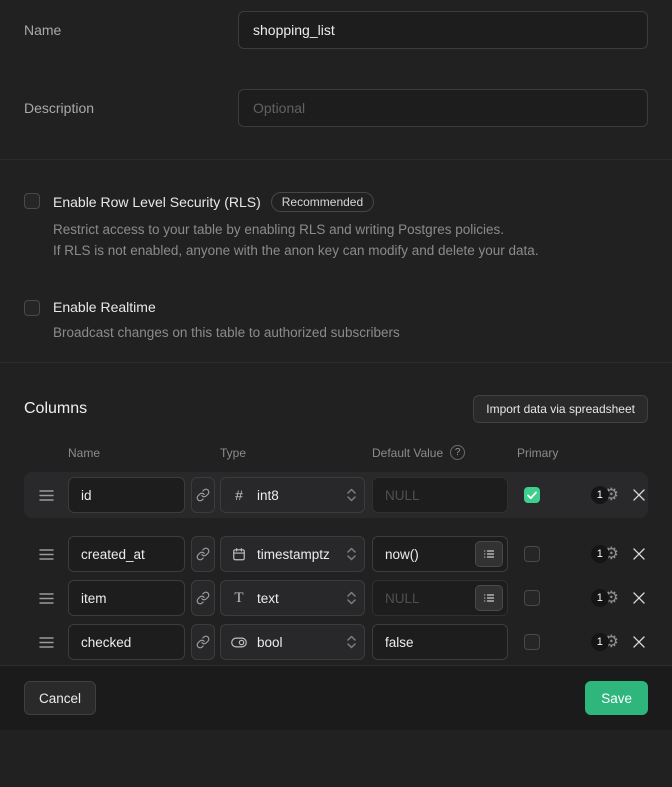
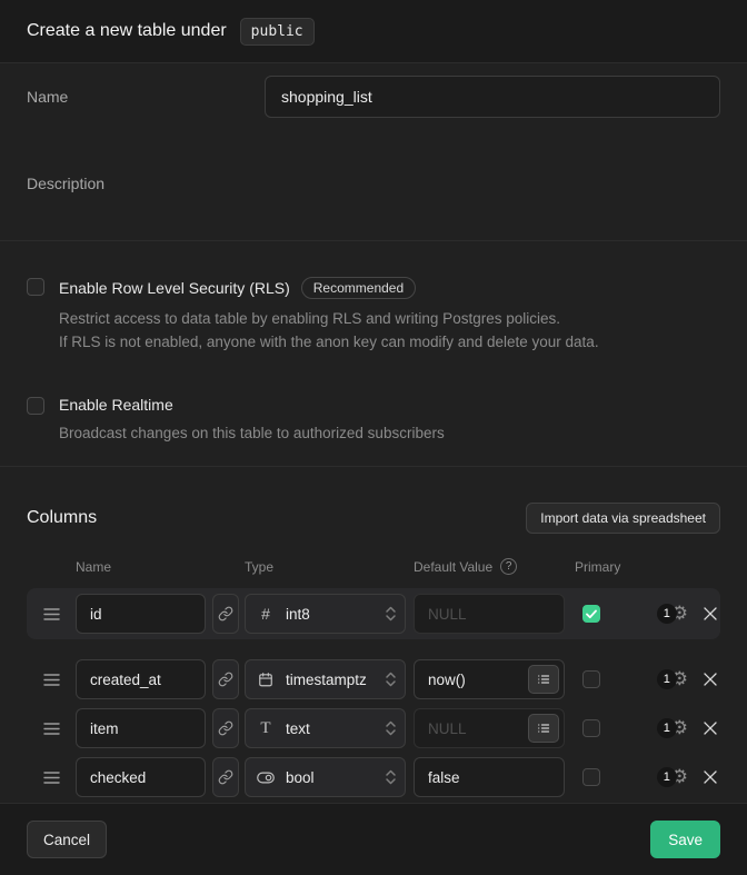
+ Create a new table under
+ public
  Name
  shopping_list
  Description
- Optional
  Enable Row Level Security (RLS)
  Recommended
- Restrict access to your table by enabling RLS and writing Postgres policies.
+ Restrict access to data table by enabling RLS and writing Postgres policies.
  If RLS is not enabled, anyone with the anon key can modify and delete your data.
  Enable Realtime
  Broadcast changes on this table to authorized subscribers
  Columns
  Import data via spreadsheet
  Name
  Type
  Default Value
  Primary
  id
  #
  int8
  NULL
  1
  ⚙
  created_at
  timestamptz
  now()
  1
  ⚙
  item
  T
  text
  NULL
  1
  ⚙
  checked
  bool
  false
  1
  ⚙
  Cancel
  Save
